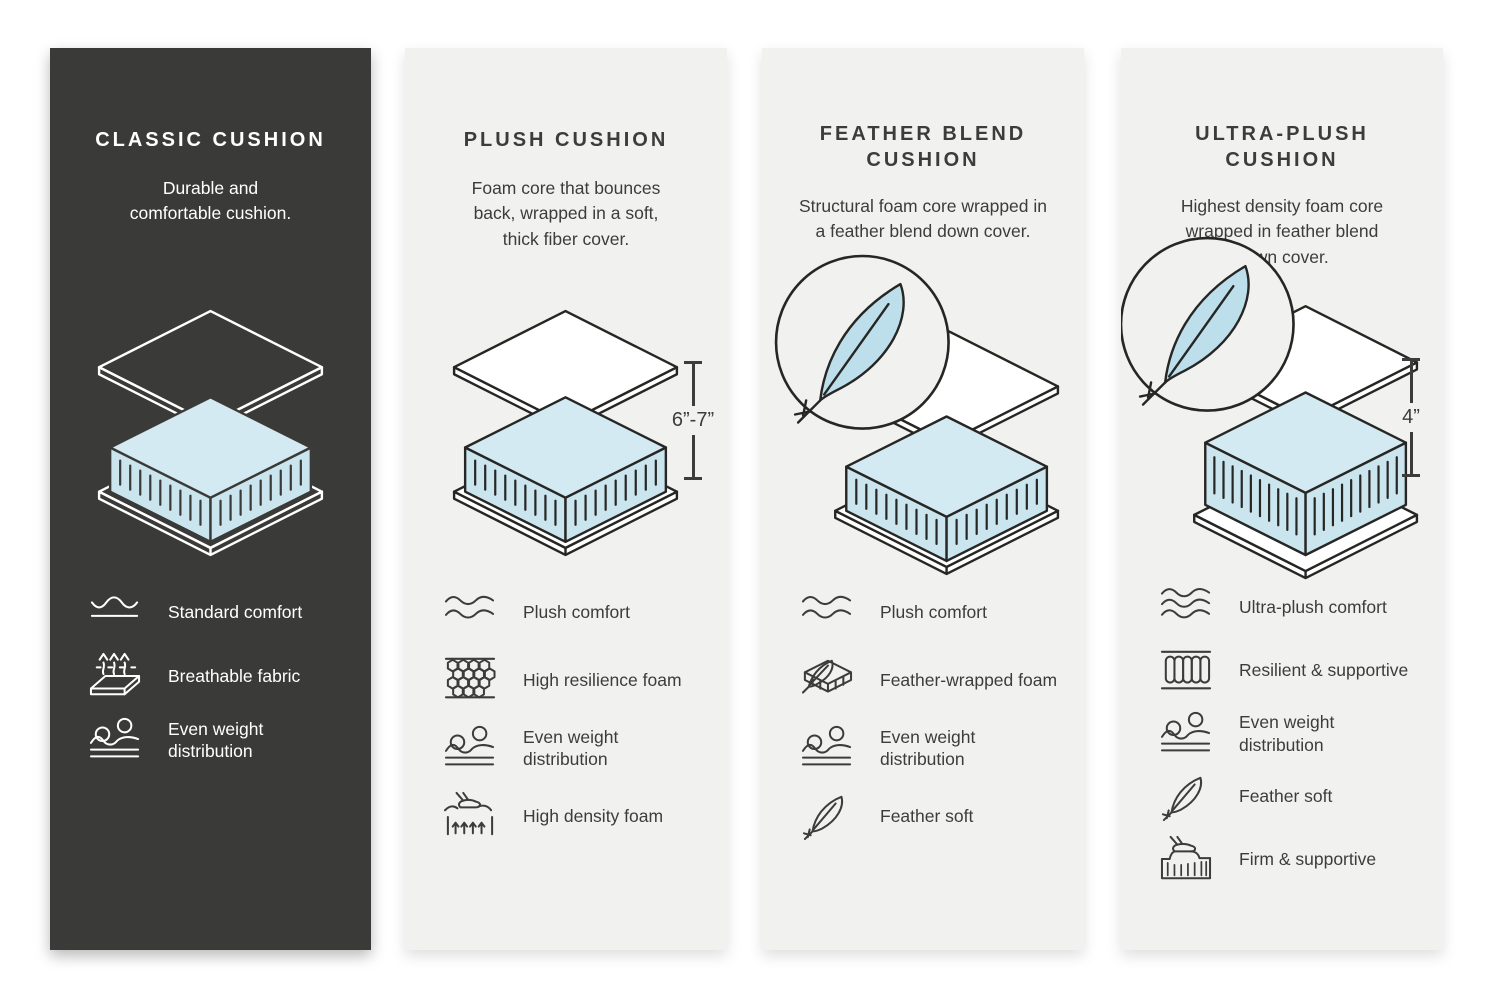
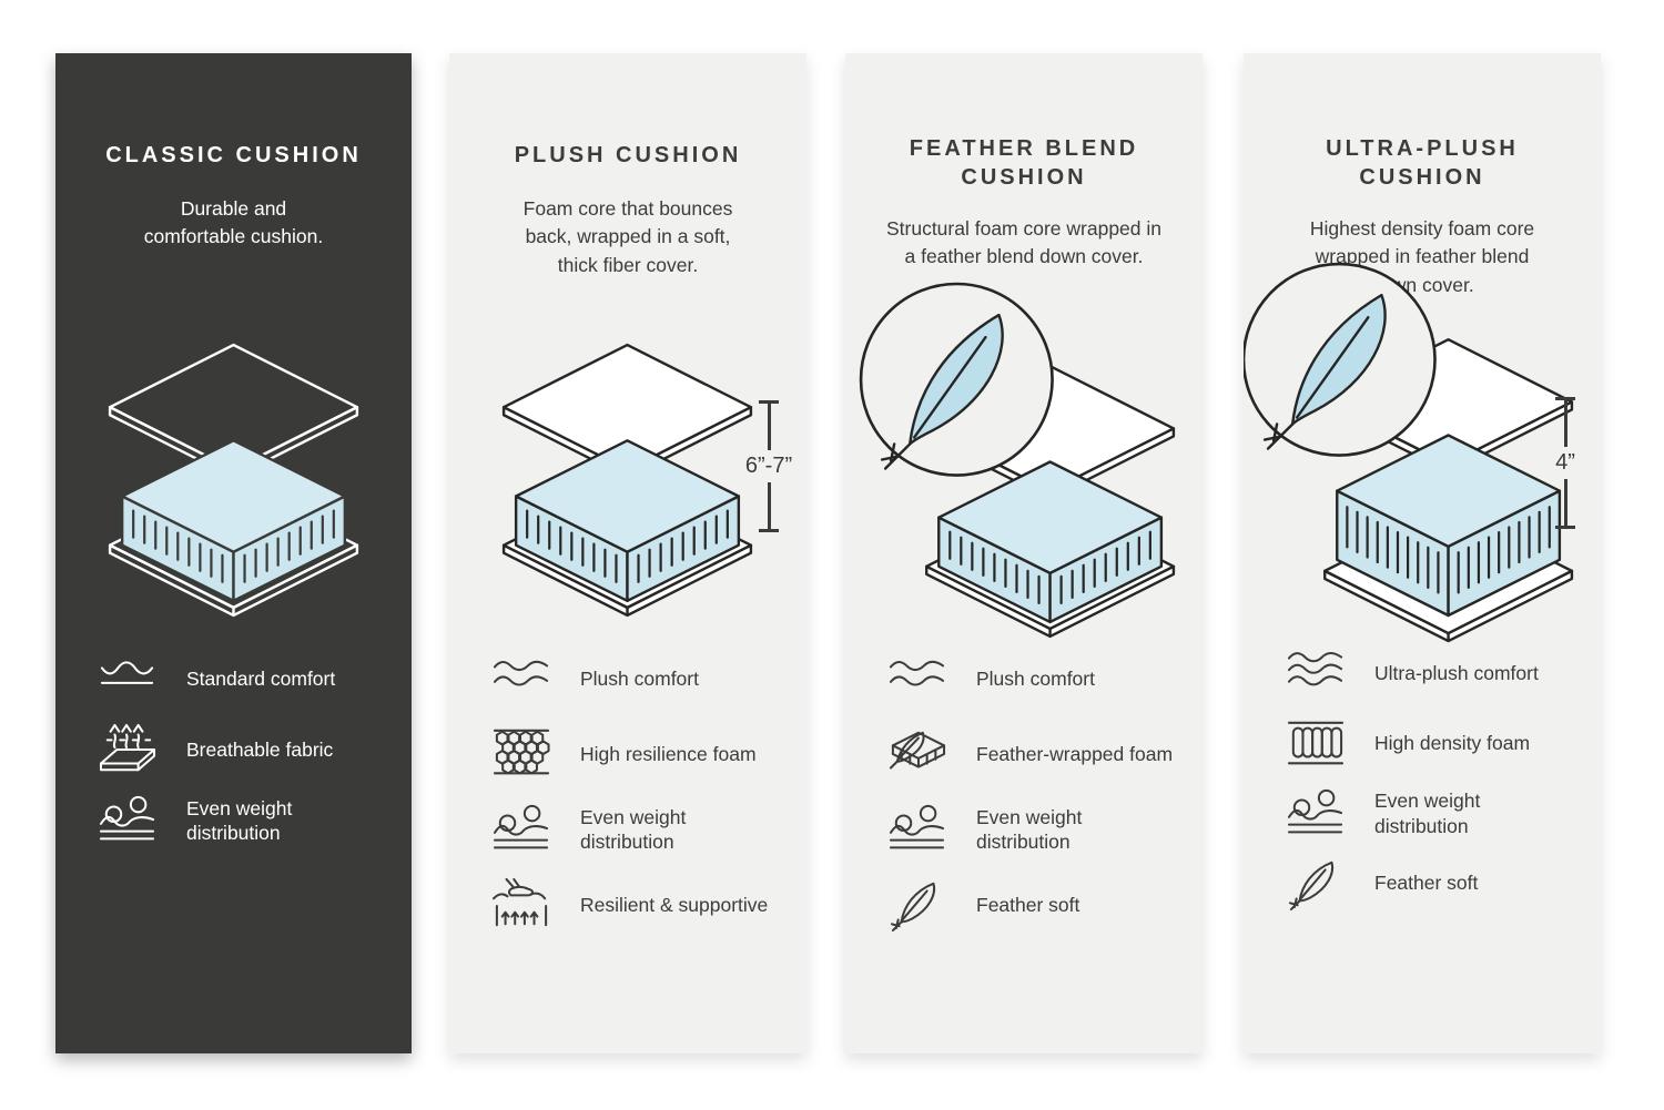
  CLASSIC CUSHION
  Durable and
  comfortable cushion.
  Standard comfort
  Breathable fabric
  Even weight distribution
  PLUSH CUSHION
  Foam core that bounces
  back, wrapped in a soft,
  thick fiber cover.
  6”-7”
  Plush comfort
  High resilience foam
  Even weight distribution
- High density foam
+ Resilient & supportive
  FEATHER BLEND
  CUSHION
  Structural foam core wrapped in
  a feather blend down cover.
  Plush comfort
  Feather-wrapped foam
  Even weight distribution
  Feather soft
  ULTRA-PLUSH
  CUSHION
  Highest density foam core
  wrapped in feather blend
  n cover.
  4”
  Ultra-plush comfort
- Resilient & supportive
+ High density foam
  Even weight distribution
  Feather soft
- Firm & supportive
